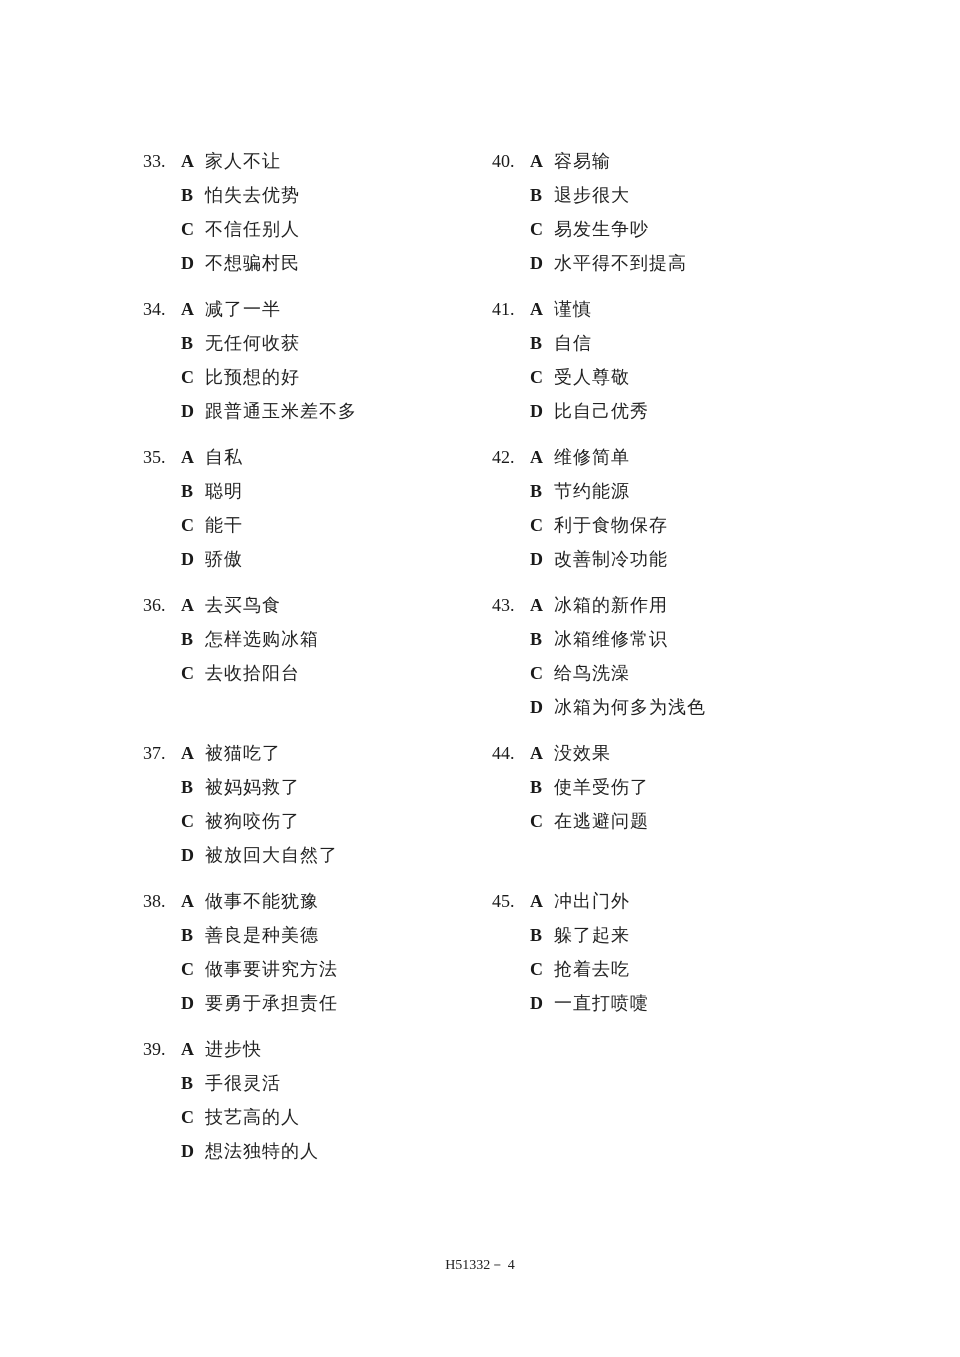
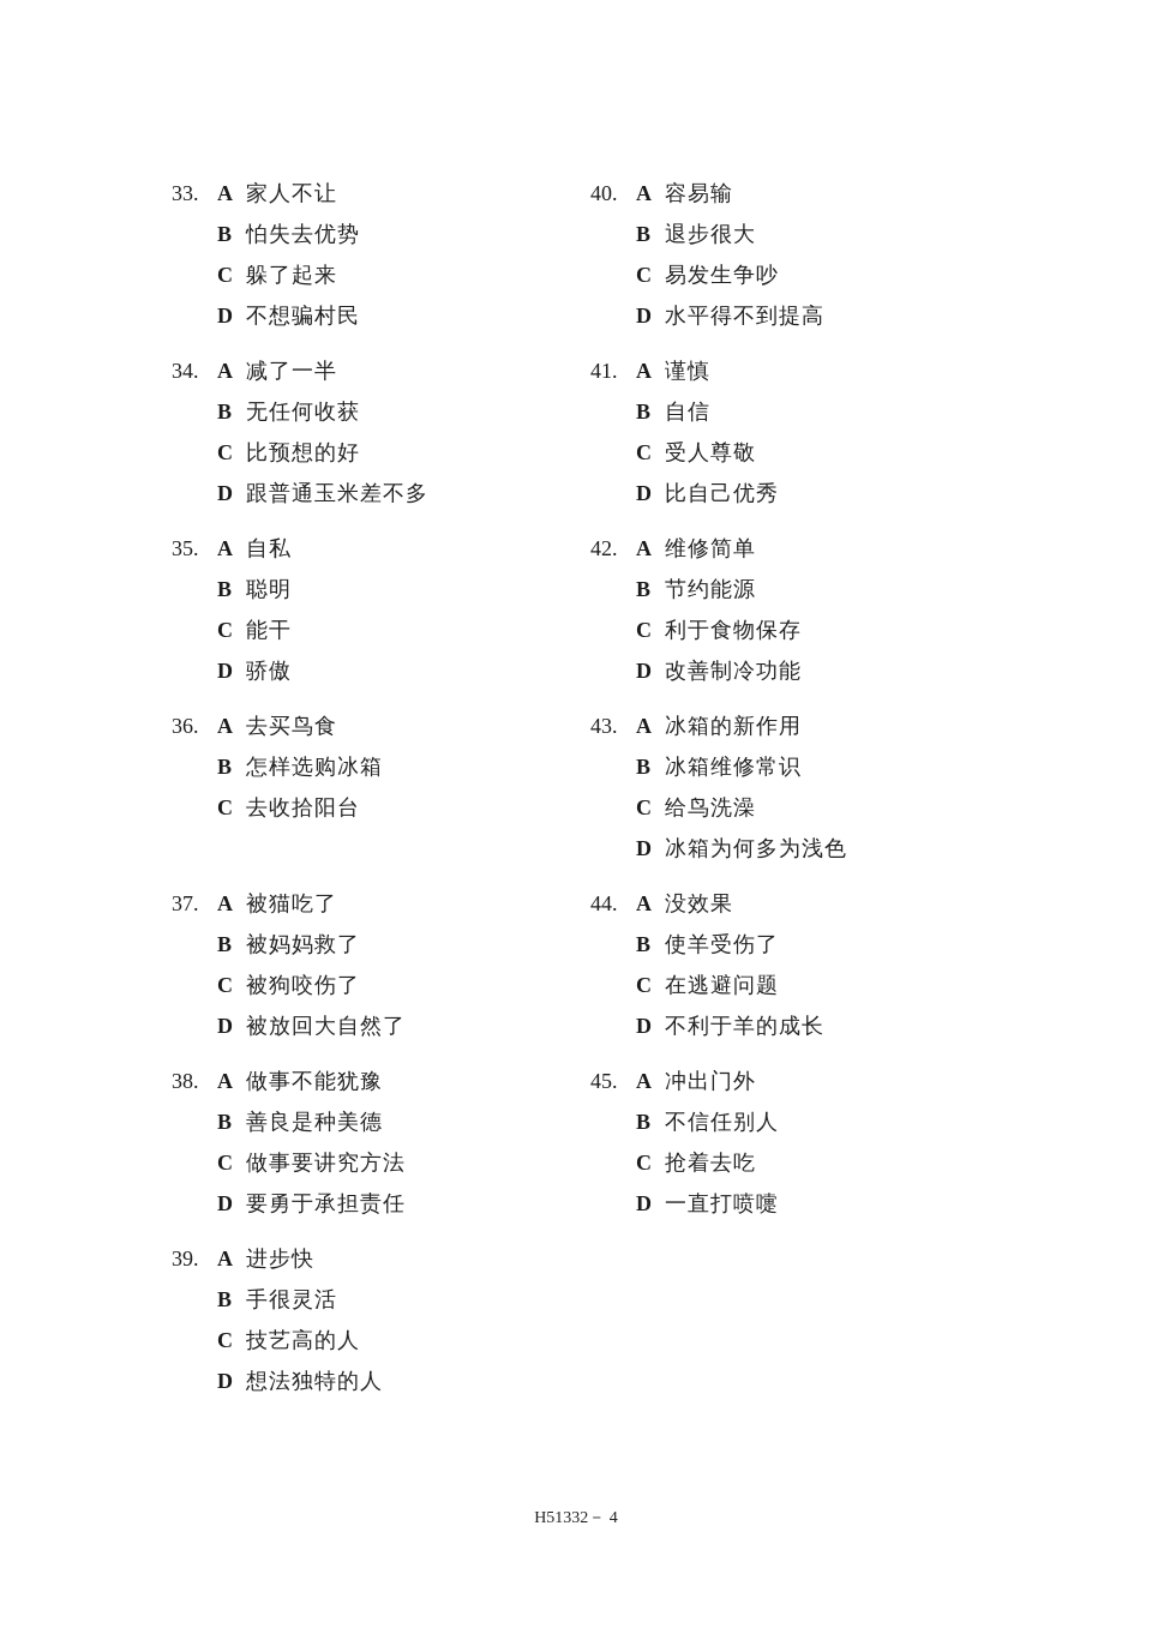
  33.
  A 家人不让
  B 怕失去优势
- C 不信任别人
+ C 躲了起来
  D 不想骗村民
  34.
  A 减了一半
  B 无任何收获
  C 比预想的好
  D 跟普通玉米差不多
  35.
  A 自私
  B 聪明
  C 能干
  D 骄傲
  36.
  A 去买鸟食
  B 怎样选购冰箱
  C 去收拾阳台
  37.
  A 被猫吃了
  B 被妈妈救了
  C 被狗咬伤了
  D 被放回大自然了
  38.
  A 做事不能犹豫
  B 善良是种美德
  C 做事要讲究方法
  D 要勇于承担责任
  39.
  A 进步快
  B 手很灵活
  C 技艺高的人
  D 想法独特的人
  40.
  A 容易输
  B 退步很大
  C 易发生争吵
  D 水平得不到提高
  41.
  A 谨慎
  B 自信
  C 受人尊敬
  D 比自己优秀
  42.
  A 维修简单
  B 节约能源
  C 利于食物保存
  D 改善制冷功能
  43.
  A 冰箱的新作用
  B 冰箱维修常识
  C 给鸟洗澡
  D 冰箱为何多为浅色
  44.
  A 没效果
  B 使羊受伤了
  C 在逃避问题
+ D 不利于羊的成长
  45.
  A 冲出门外
- B 躲了起来
+ B 不信任别人
  C 抢着去吃
  D 一直打喷嚏
  H51332－ 4
